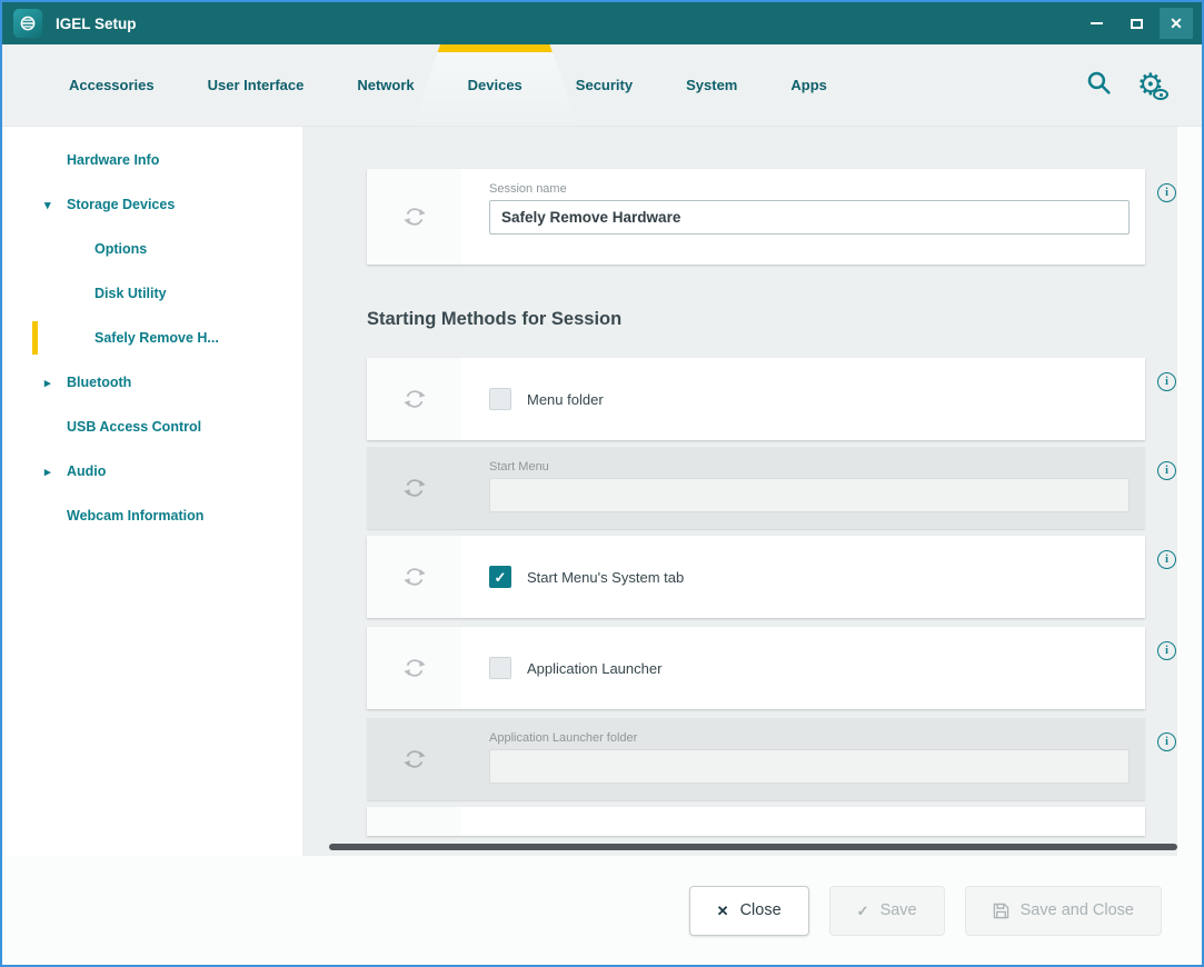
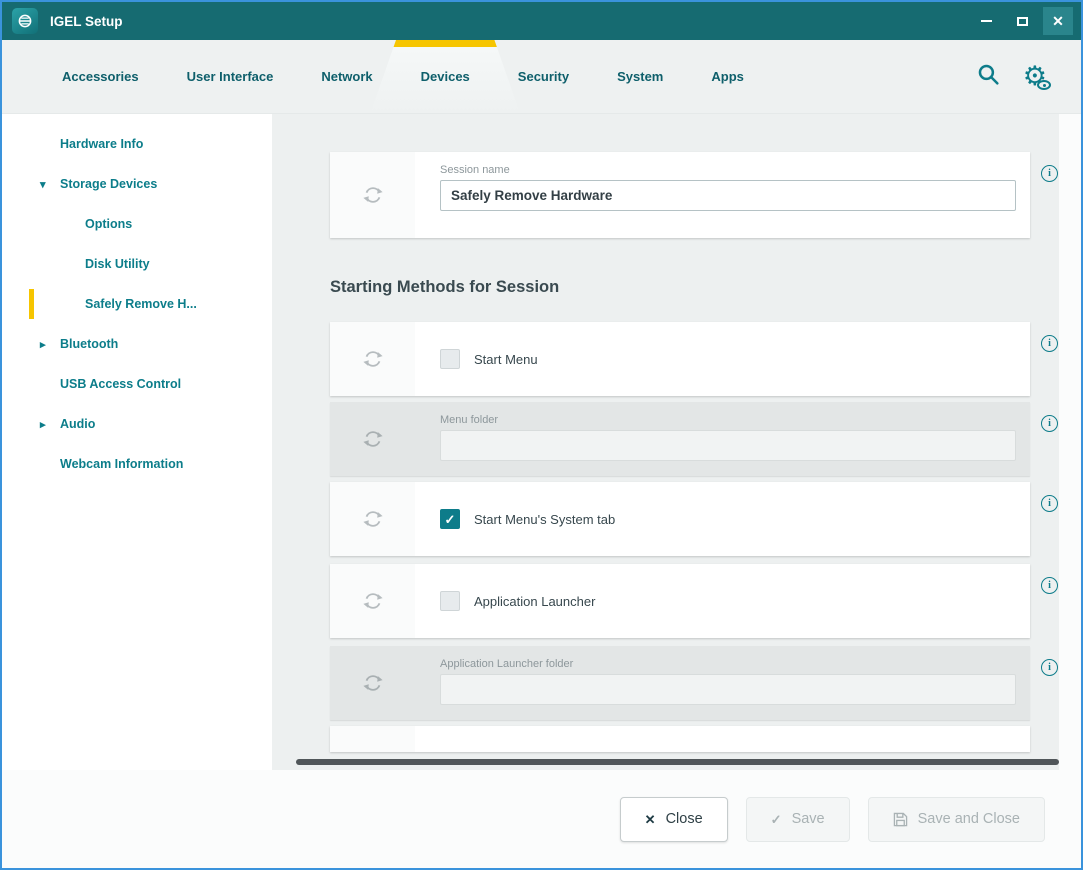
  IGEL Setup
  ✕
  Accessories
  User Interface
  Network
  Devices
  Security
  System
  Apps
  ⚙
  Hardware Info
  ▾
  Storage Devices
  Options
  Disk Utility
  Safely Remove H...
  ▸
  Bluetooth
  USB Access Control
  ▸
  Audio
  Webcam Information
  Session name
  Safely Remove Hardware
  i
  Starting Methods for Session
- Menu folder
+ Start Menu
  i
- Start Menu
+ Menu folder
  i
  ✓
  Start Menu's System tab
  i
  Application Launcher
  i
  Application Launcher folder
  i
  ✕
  Close
  ✓
  Save
  Save and Close
